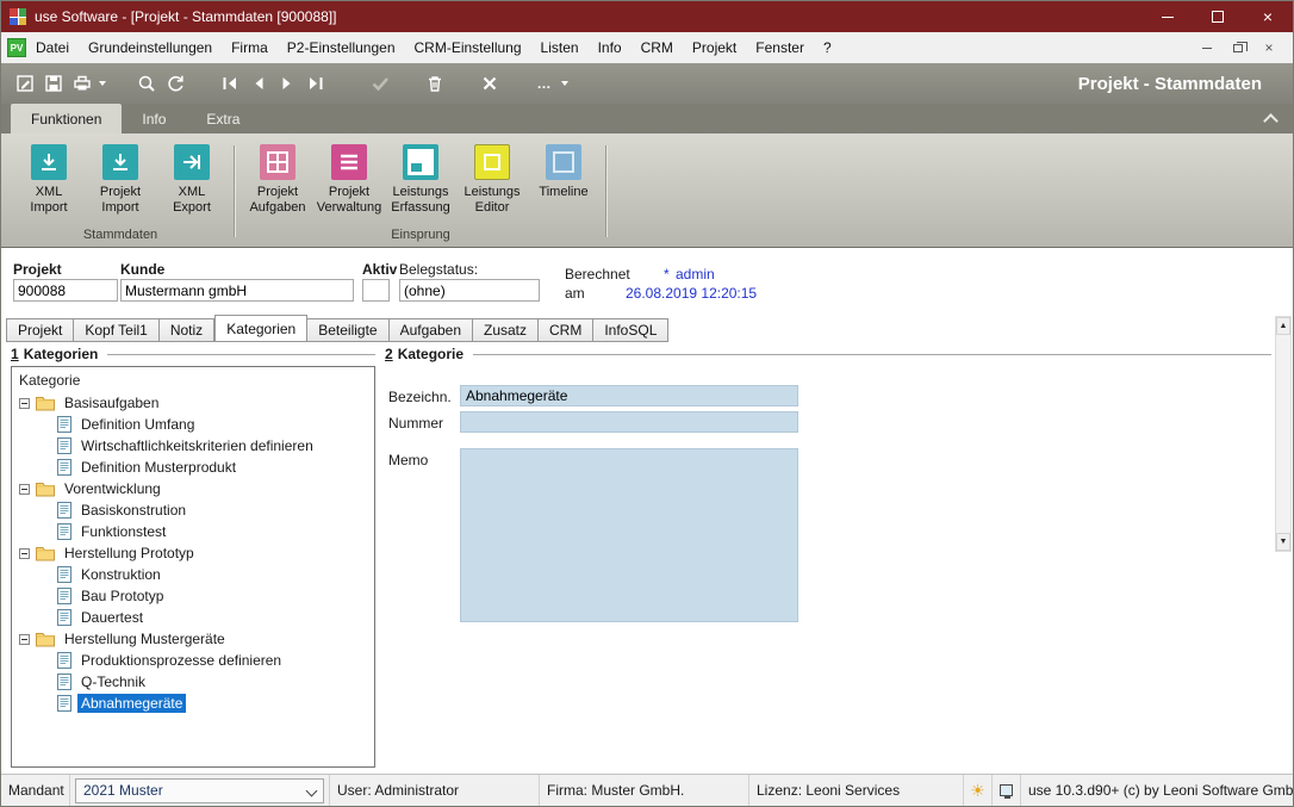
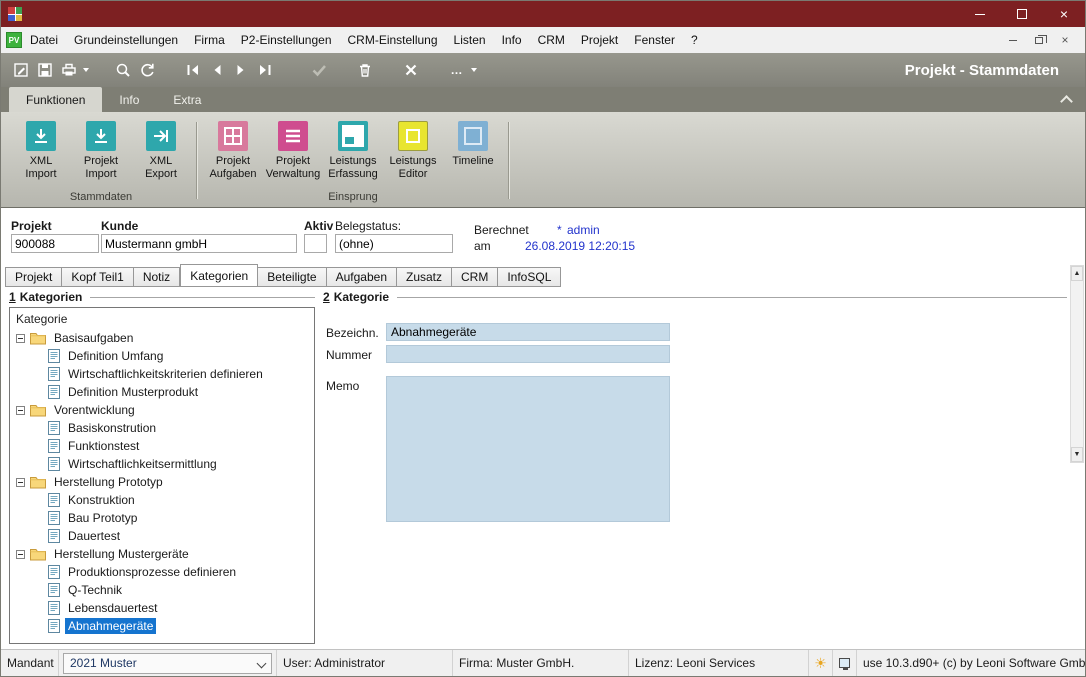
- use Software - [Projekt - Stammdaten [900088]]
  ×
  PV
  Datei
  Grundeinstellungen
  Firma
  P2-Einstellungen
  CRM-Einstellung
  Listen
  Info
  CRM
  Projekt
  Fenster
  ?
  ×
  …
  Projekt - Stammdaten
  Funktionen
  Info
  Extra
  XML
  Import
  Projekt
  Import
  XML
  Export
  Stammdaten
  Projekt
  Aufgaben
  Projekt
  Verwaltung
  Leistungs
  Erfassung
  Leistungs
  Editor
  Timeline
  Einsprung
  Projekt
  900088
  Kunde
  Mustermann gmbH
  Aktiv
  Belegstatus:
  (ohne)
  Berechnet
  am
  *
  admin
  26.08.2019 12:20:15
  Projekt
  Kopf Teil1
  Notiz
  Kategorien
  Beteiligte
  Aufgaben
  Zusatz
  CRM
  InfoSQL
  1
  Kategorien
  Kategorie
  Basisaufgaben
  Definition Umfang
  Wirtschaftlichkeitskriterien definieren
  Definition Musterprodukt
  Vorentwicklung
  Basiskonstrution
  Funktionstest
+ Wirtschaftlichkeitsermittlung
  Herstellung Prototyp
  Konstruktion
  Bau Prototyp
  Dauertest
  Herstellung Mustergeräte
  Produktionsprozesse definieren
  Q-Technik
+ Lebensdauertest
  Abnahmegeräte
  2
  Kategorie
  Bezeichn.
  Abnahmegeräte
  Nummer
  Memo
  Mandant
  2021 Muster
  User: Administrator
  Firma: Muster GmbH.
  Lizenz: Leoni Services
  ☀
  use 10.3.d90+ (c) by Leoni Software Gmb
